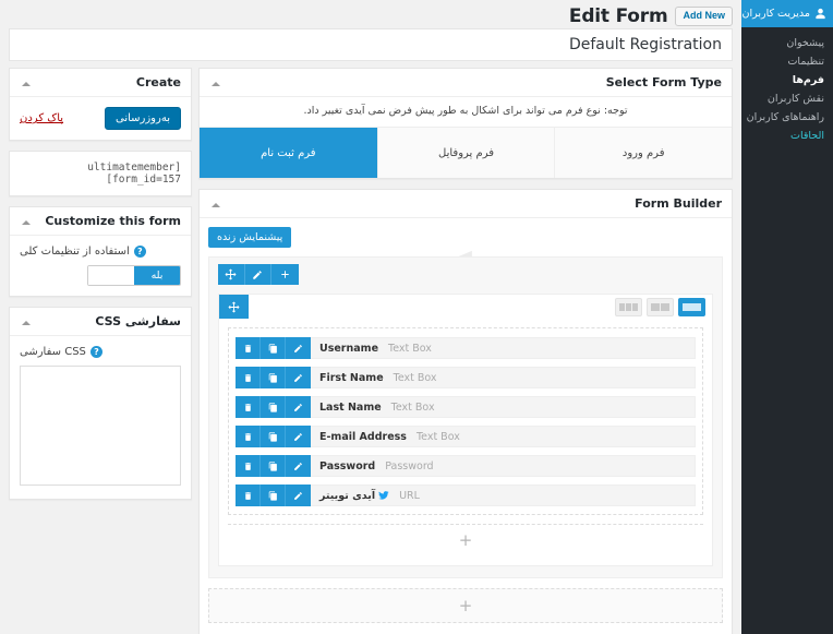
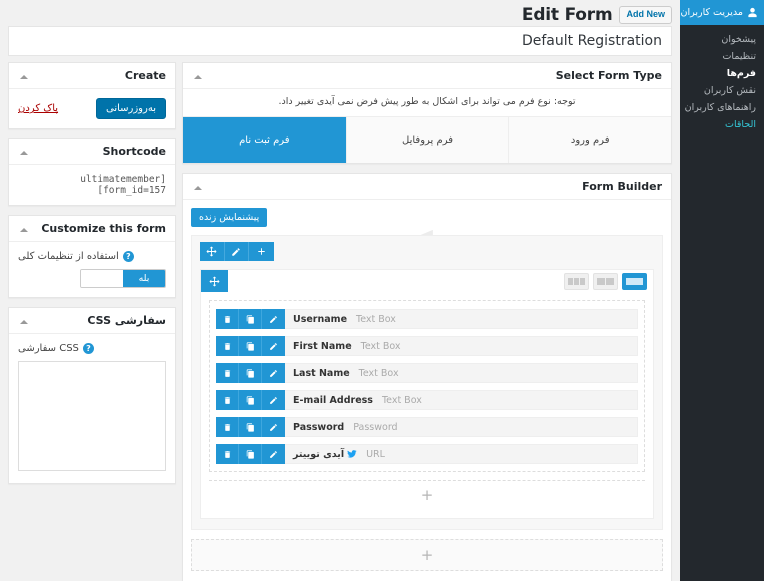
  Edit Form
  Add New
  Default Registration
  Create
  به‌روزرسانی
  پاک کردن
+ Shortcode
  [ultimatemember form_id=157]
  Customize this form
  استفاده از تنظیمات کلی
  ?
  بله
  CSS سفارشی
  CSS سفارشی
  ?
  Select Form Type
  توجه: نوع فرم می تواند برای اشکال به طور پیش فرض نمی آیدی تغییر داد.
  فرم ثبت نام
  فرم پروفایل
  فرم ورود
  Form Builder
  پیشنمایش زنده
  Username
  Text Box
  First Name
  Text Box
  Last Name
  Text Box
  E-mail Address
  Text Box
  Password
  Password
  آیدی توییتر
  URL
  +
  +
  مدیریت کاربران
  پیشخوان
  تنظیمات
  فرم‌ها
  نقش کاربران
  راهنماهای کاربران
  الحاقات
